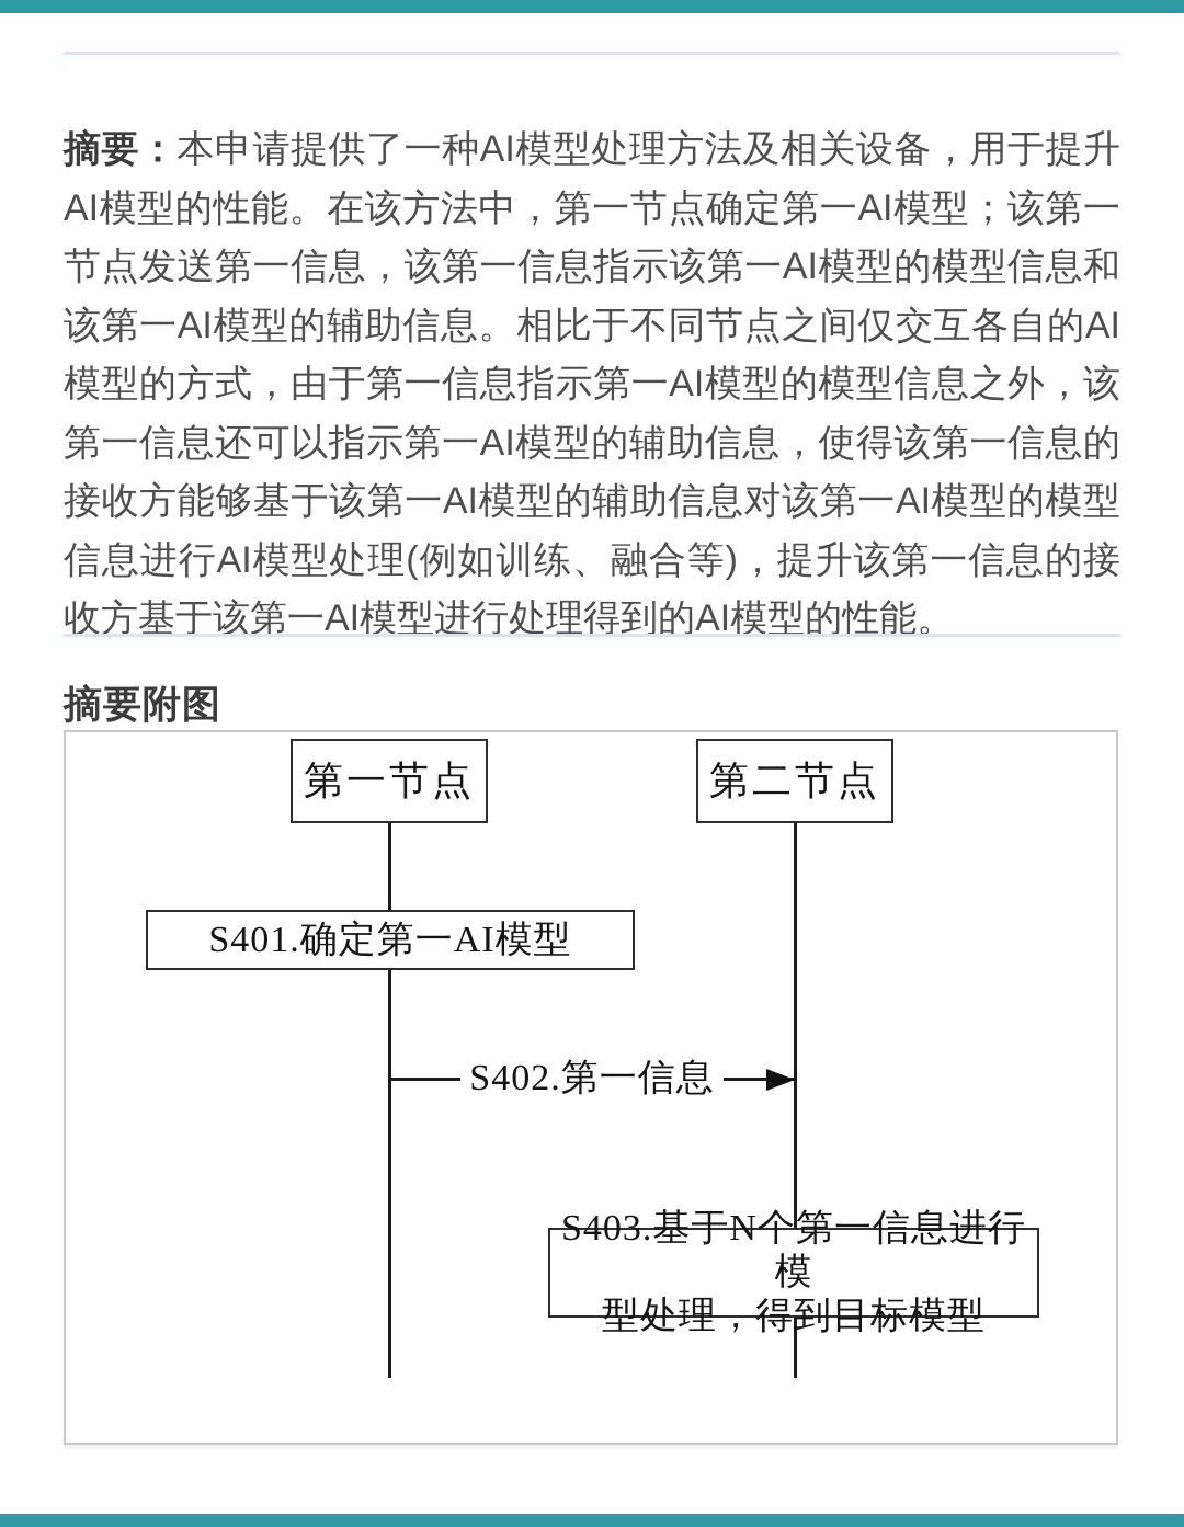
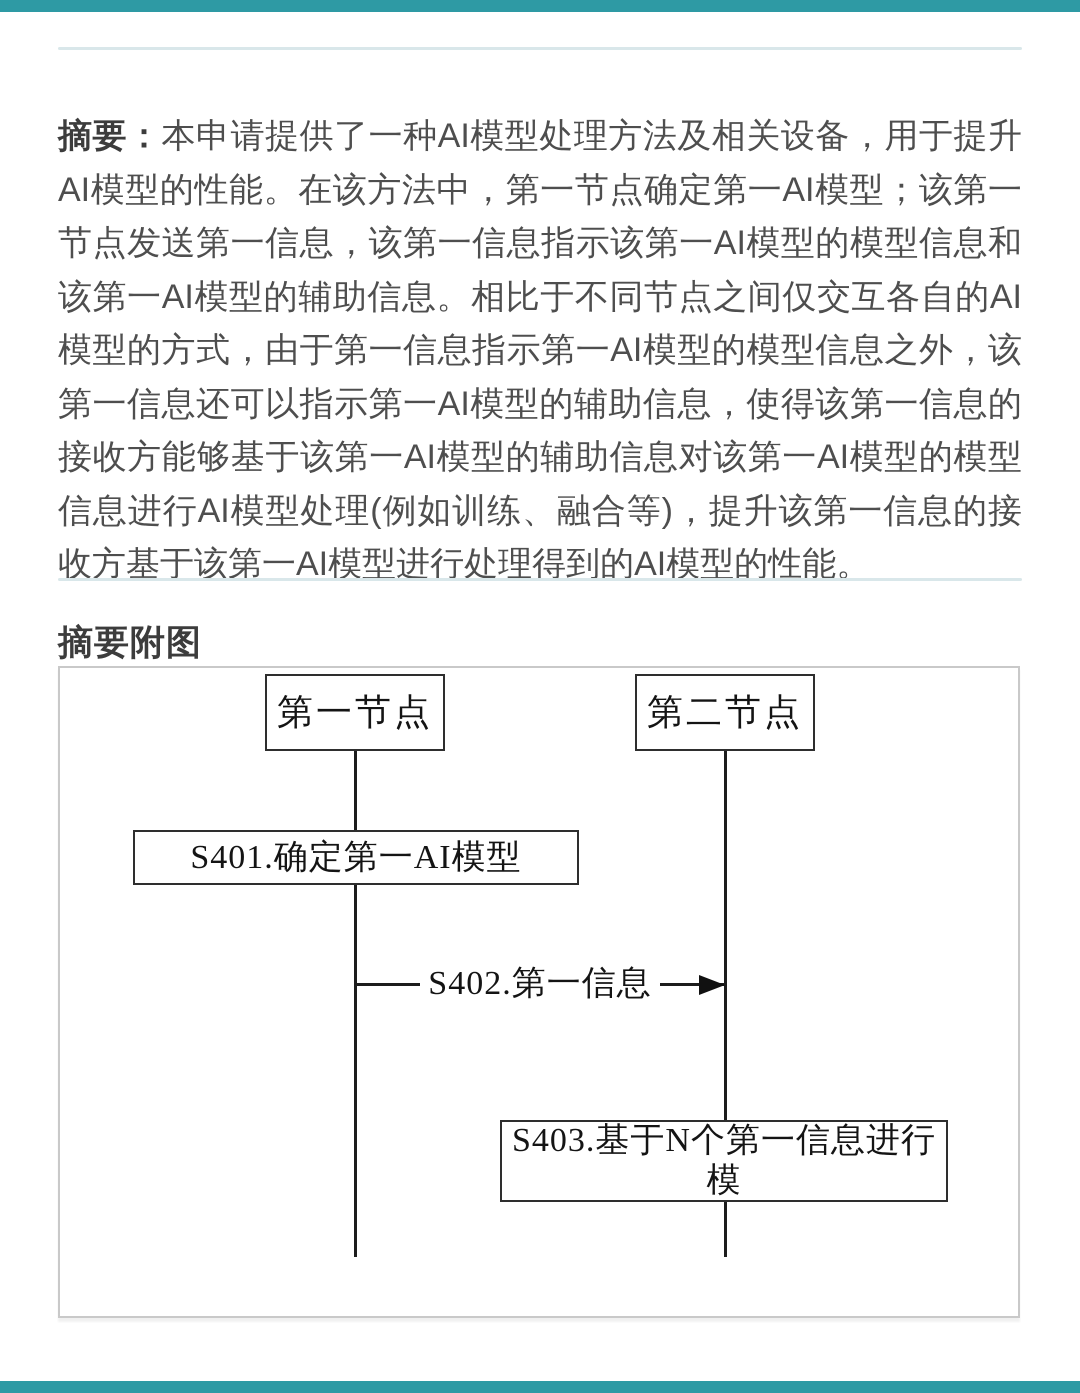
  摘要：本申请提供了一种AI模型处理方法及相关设备，用于提升AI模型的性能。在该方法中，第一节点确定第一AI模型；该第一节点发送第一信息，该第一信息指示该第一AI模型的模型信息和该第一AI模型的辅助信息。相比于不同节点之间仅交互各自的AI模型的方式，由于第一信息指示第一AI模型的模型信息之外，该第一信息还可以指示第一AI模型的辅助信息，使得该第一信息的接收方能够基于该第一AI模型的辅助信息对该第一AI模型的模型信息进行AI模型处理(例如训练、融合等)，提升该第一信息的接收方基于该第一AI模型进行处理得到的AI模型的性能。
  摘要附图
  第一节点
  第二节点
  S401.确定第一AI模型
  S402.第一信息
  S403.基于N个第一信息进行模
- 型处理，得到目标模型
